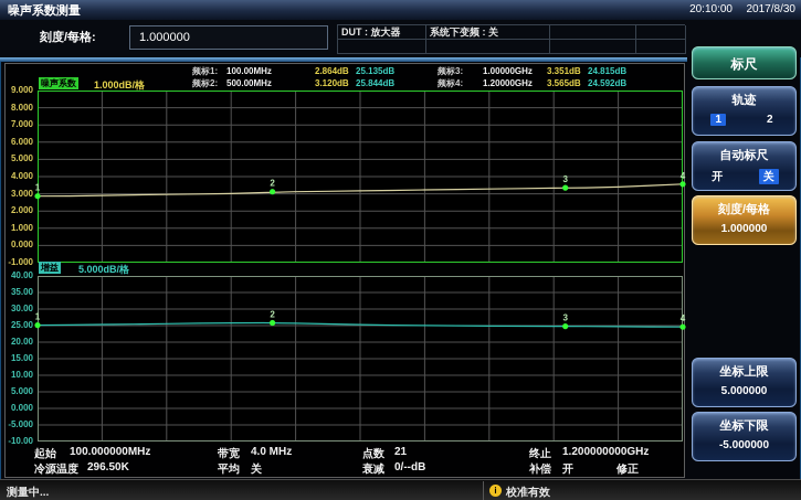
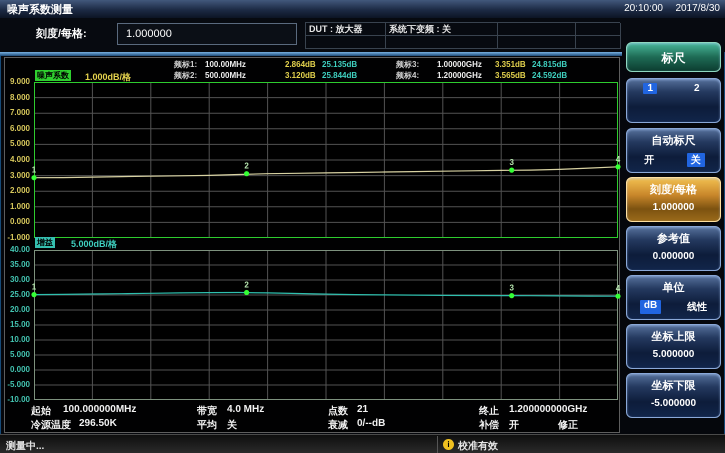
  噪声系数测量
  20:10:00
  2017/8/30
  刻度/每格:
  1.000000
  DUT : 放大器
  系统下变频 : 关
  频标1:
  100.00MHz
  2.864dB
  25.135dB
  频标3:
  1.00000GHz
  3.351dB
  24.815dB
  频标2:
  500.00MHz
  3.120dB
  25.844dB
  频标4:
  1.20000GHz
  3.565dB
  24.592dB
  噪声系数
  1.000dB/格
  1
  2
  3
  4
  9.000
  8.000
  7.000
  6.000
  5.000
  4.000
  3.000
  2.000
  1.000
  0.000
  -1.000
  增益
  5.000dB/格
  1
  2
  3
  4
  40.00
  35.00
  30.00
  25.00
  20.00
  15.00
  10.00
  5.000
  0.000
  -5.000
  -10.00
  起始
  100.000000MHz
  带宽
  4.0 MHz
  点数
  21
  终止
  1.200000000GHz
  冷源温度
  296.50K
  平均
  关
  衰减
  0/--dB
  补偿
  开
  修正
  标尺
- 轨迹
  1
  2
  自动标尺
  开
  关
  刻度/每格
  1.000000
+ 参考值
+ 0.000000
+ 单位
+ dB
+ 线性
  坐标上限
  5.000000
  坐标下限
  -5.000000
  测量中...
  i
  校准有效
